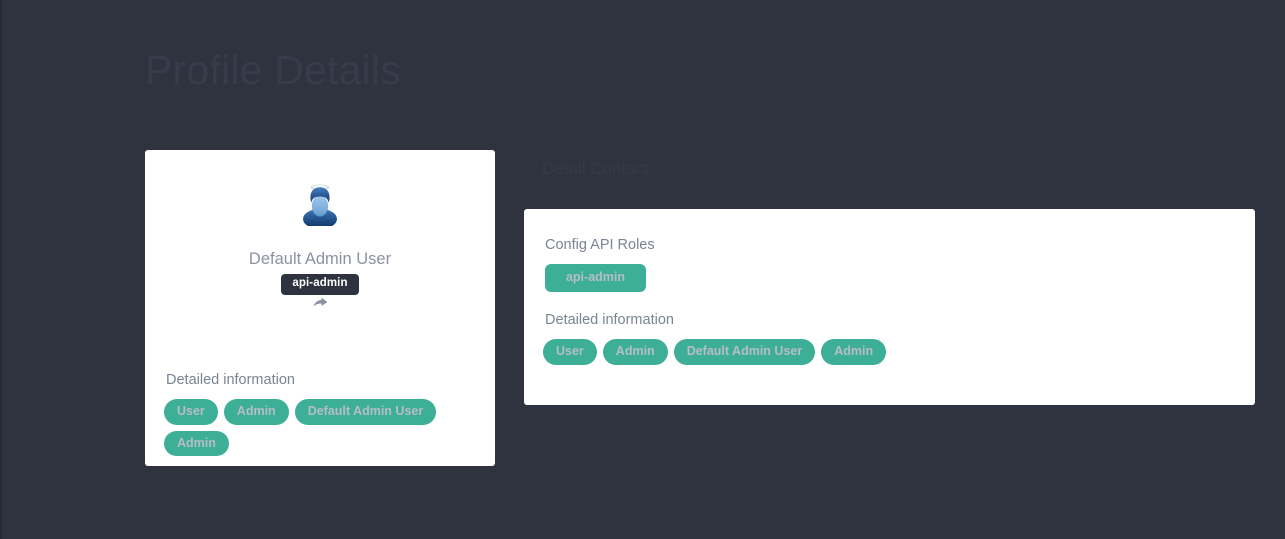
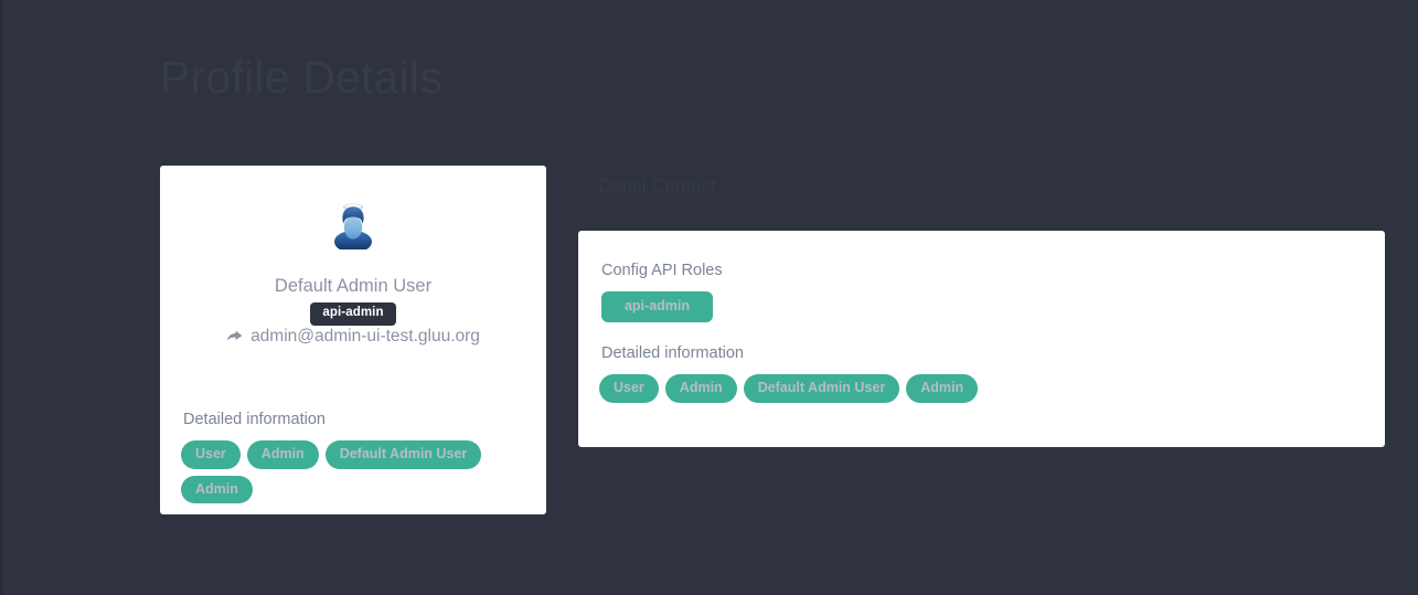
  Default Admin User
  api-admin
+ admin@admin-ui-test.gluu.org
  Detailed information
  User
  Admin
  Default Admin User
  Admin
  Config API Roles
  api-admin
  Detailed information
  User
  Admin
  Default Admin User
  Admin
